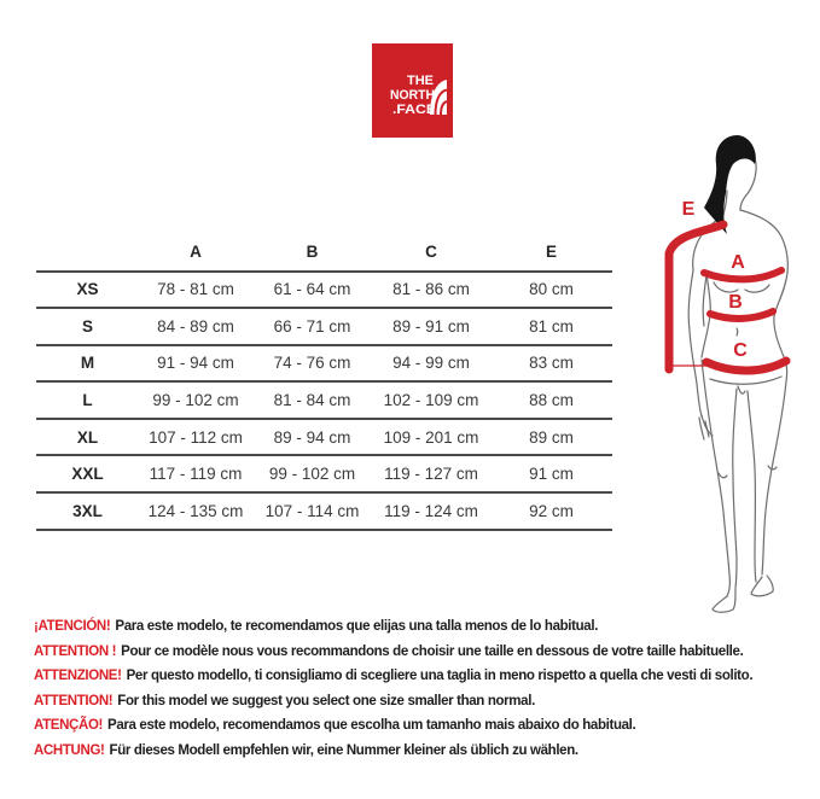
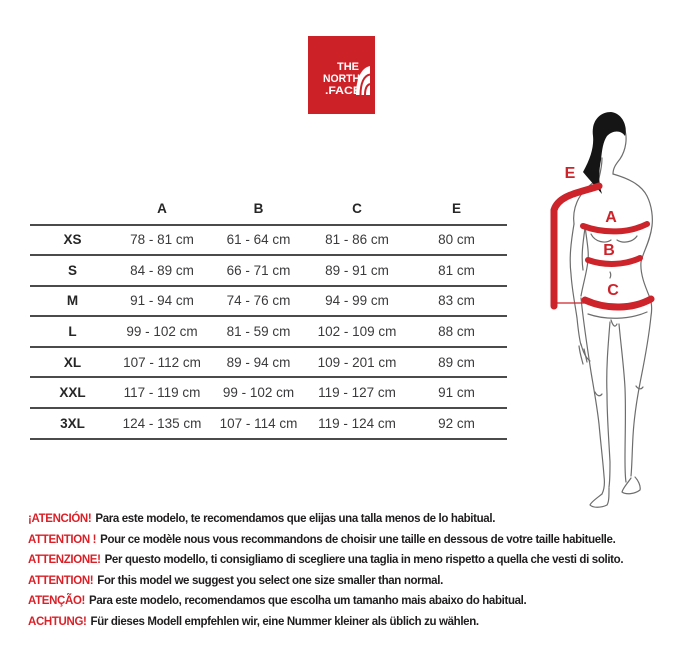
  THE
  NORTH
  .FAC
  A
  B
  C
  E
  XS
  78 - 81 cm
  61 - 64 cm
  81 - 86 cm
  80 cm
  S
  84 - 89 cm
  66 - 71 cm
  89 - 91 cm
  81 cm
  M
  91 - 94 cm
  74 - 76 cm
  94 - 99 cm
  83 cm
  L
  99 - 102 cm
- 81 - 84 cm
+ 81 - 59 cm
  102 - 109 cm
  88 cm
  XL
  107 - 112 cm
  89 - 94 cm
  109 - 201 cm
  89 cm
  XXL
  117 - 119 cm
  99 - 102 cm
  119 - 127 cm
  91 cm
  3XL
  124 - 135 cm
  107 - 114 cm
  119 - 124 cm
  92 cm
  E
  A
  B
  C
  ¡ATENCIÓN! Para este modelo, te recomendamos que elijas una talla menos de lo habitual.
  ATTENTION ! Pour ce modèle nous vous recommandons de choisir une taille en dessous de votre taille habituelle.
  ATTENZIONE! Per questo modello, ti consigliamo di scegliere una taglia in meno rispetto a quella che vesti di solito.
  ATTENTION! For this model we suggest you select one size smaller than normal.
  ATENÇÃO! Para este modelo, recomendamos que escolha um tamanho mais abaixo do habitual.
  ACHTUNG! Für dieses Modell empfehlen wir, eine Nummer kleiner als üblich zu wählen.
